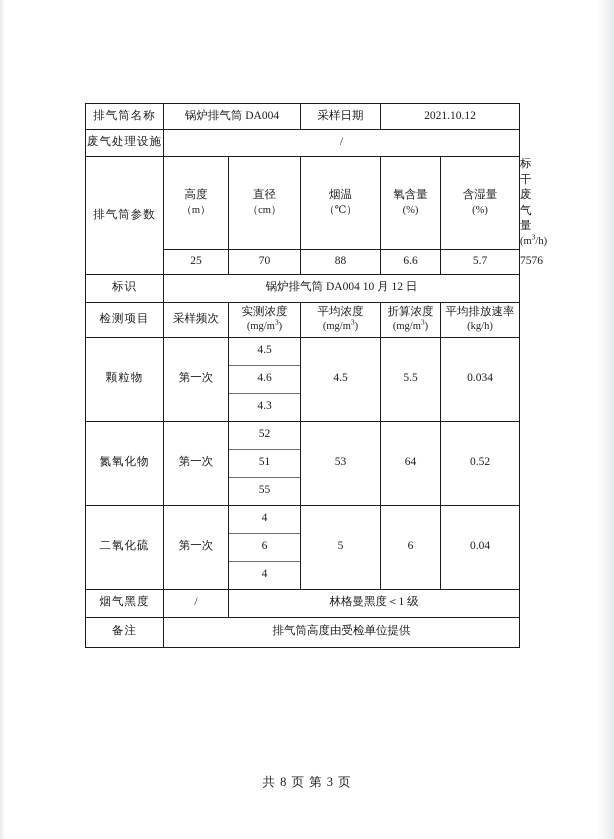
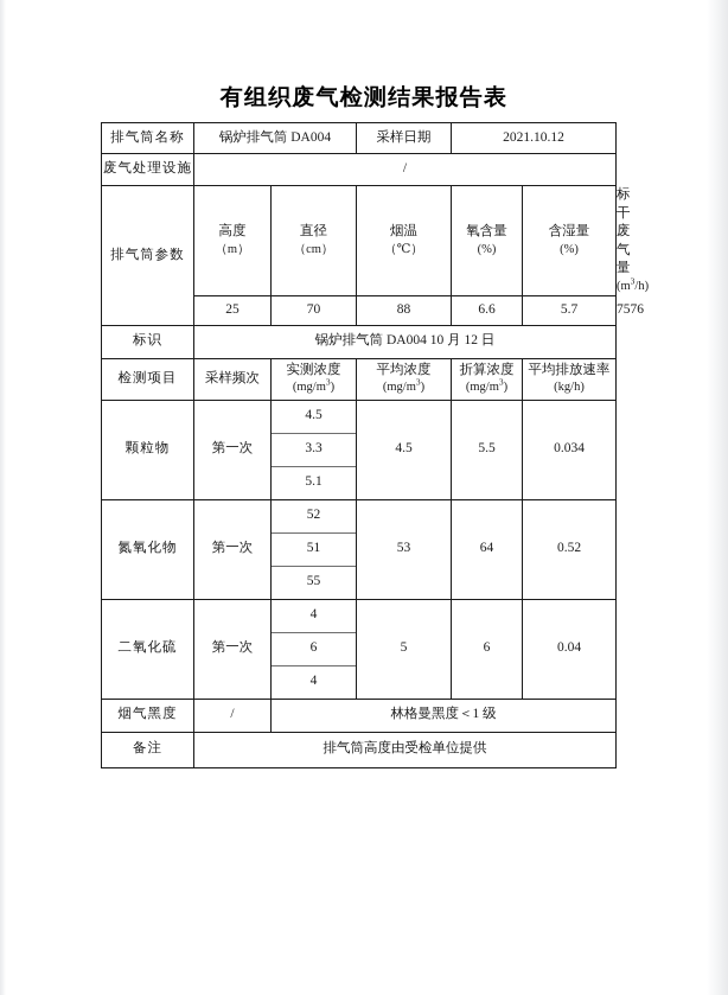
+ 有组织废气检测结果报告表
  排气筒名称	锅炉排气筒 DA004	采样日期	2021.10.12
  废气处理设施	/
  排气筒参数	高度 （m）	直径 （cm）	烟温 （℃）	氧含量 (%)	含湿量 (%)	标干废气量 (m3/h)
  25	70	88	6.6	5.7	7576
  标识	锅炉排气筒 DA004 10 月 12 日
  检测项目	采样频次	实测浓度 (mg/m3)	平均浓度 (mg/m3)	折算浓度 (mg/m3)	平均排放速率 (kg/h)
  颗粒物	第一次
  4.5
- 4.6
+ 3.3
- 4.3
+ 5.1
  			4.5	5.5	0.034
  氮氧化物	第一次
  52
  51
  55
  			53	64	0.52
  二氧化硫	第一次
  4
  6
  4
  			5	6	0.04
  烟气黑度	/	林格曼黑度＜1 级
  备注	排气筒高度由受检单位提供
- 共 8 页 第 3 页
